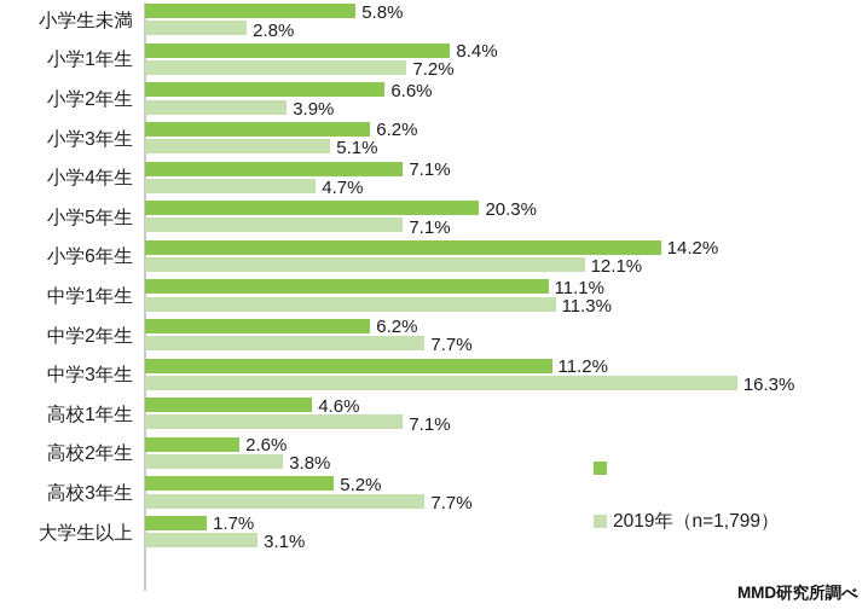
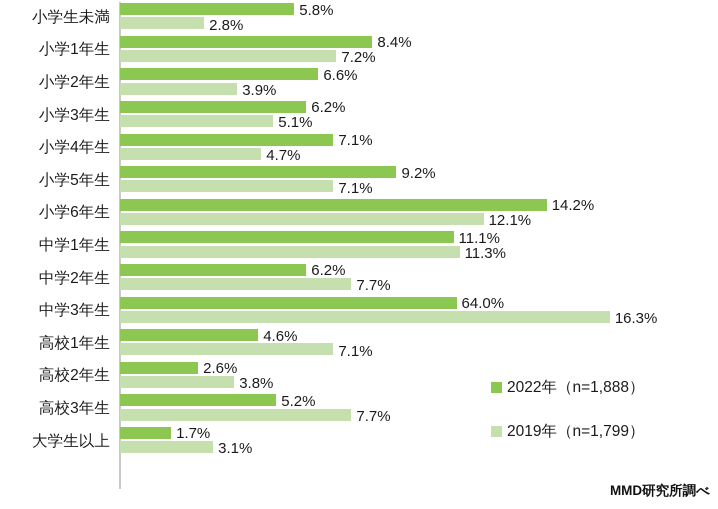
  小学生未満
  5.8%
  2.8%
  小学1年生
  8.4%
  7.2%
  小学2年生
  6.6%
  3.9%
  小学3年生
  6.2%
  5.1%
  小学4年生
  7.1%
  4.7%
  小学5年生
- 20.3%
+ 9.2%
  7.1%
  小学6年生
  14.2%
  12.1%
  中学1年生
  11.1%
  11.3%
  中学2年生
  6.2%
  7.7%
  中学3年生
- 11.2%
+ 64.0%
  16.3%
  高校1年生
  4.6%
  7.1%
  高校2年生
  2.6%
  3.8%
  高校3年生
  5.2%
  7.7%
  大学生以上
  1.7%
  3.1%
+ 2022年（n=1,888）
  2019年（n=1,799）
  MMD研究所調べ
